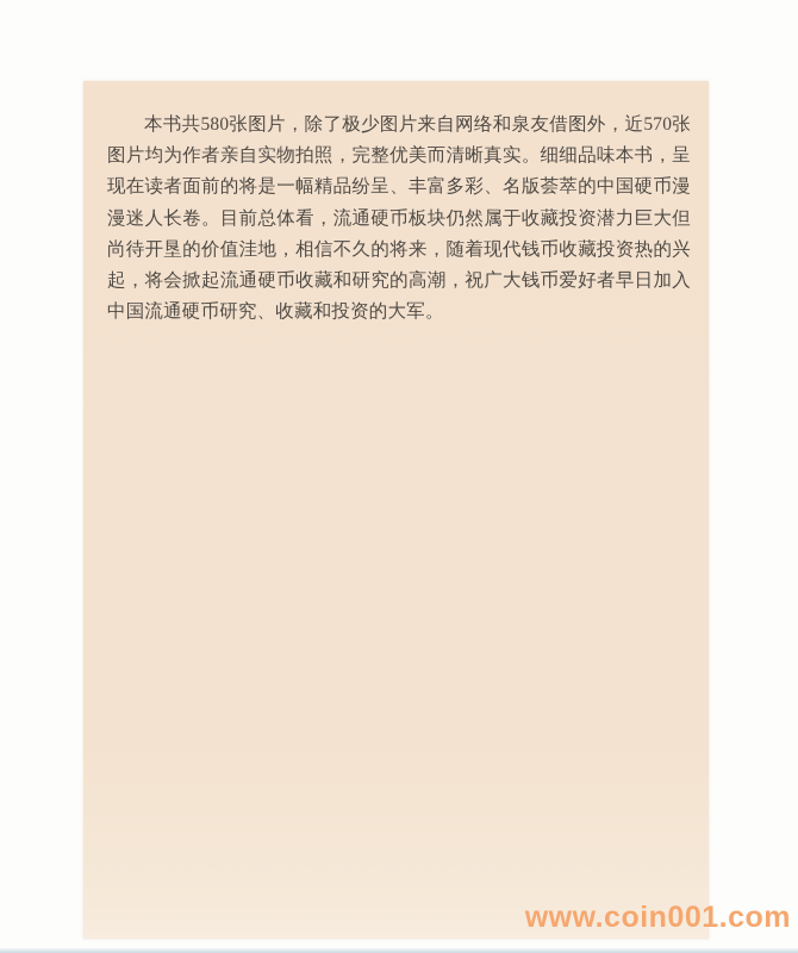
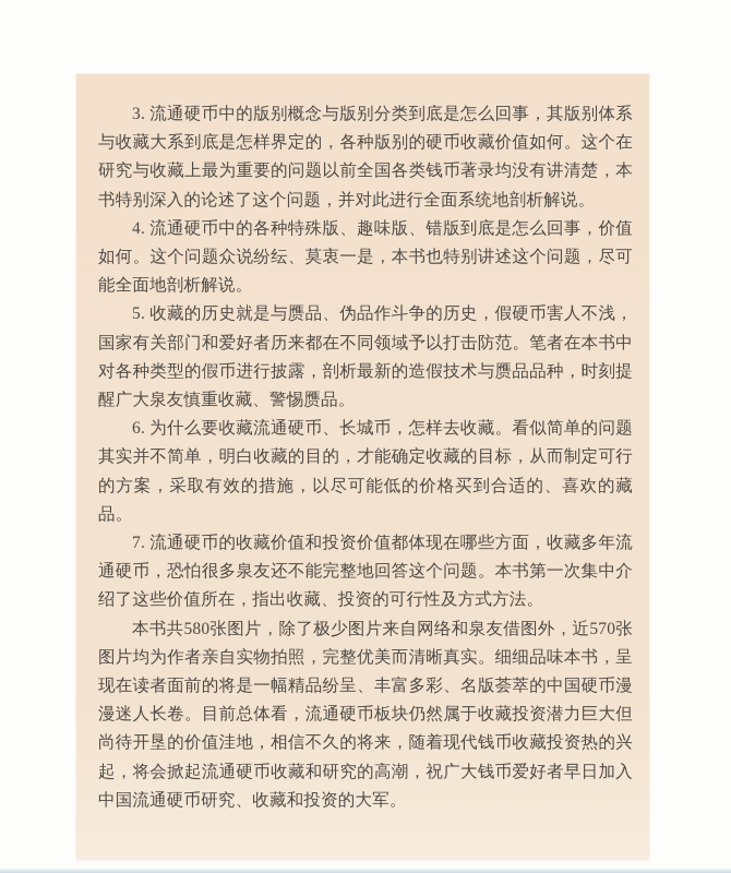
+ 3. 流通硬币中的版别概念与版别分类到底是怎么回事，其版别体系与收藏大系到底是怎样界定的，各种版别的硬币收藏价值如何。这个在研究与收藏上最为重要的问题以前全国各类钱币著录均没有讲清楚，本书特别深入的论述了这个问题，并对此进行全面系统地剖析解说。
+ 4. 流通硬币中的各种特殊版、趣味版、错版到底是怎么回事，价值如何。这个问题众说纷纭、莫衷一是，本书也特别讲述这个问题，尽可能全面地剖析解说。
+ 5. 收藏的历史就是与赝品、伪品作斗争的历史，假硬币害人不浅，国家有关部门和爱好者历来都在不同领域予以打击防范。笔者在本书中对各种类型的假币进行披露，剖析最新的造假技术与赝品品种，时刻提醒广大泉友慎重收藏、警惕赝品。
+ 6. 为什么要收藏流通硬币、长城币，怎样去收藏。看似简单的问题其实并不简单，明白收藏的目的，才能确定收藏的目标，从而制定可行的方案，采取有效的措施，以尽可能低的价格买到合适的、喜欢的藏品。
+ 7. 流通硬币的收藏价值和投资价值都体现在哪些方面，收藏多年流通硬币，恐怕很多泉友还不能完整地回答这个问题。本书第一次集中介绍了这些价值所在，指出收藏、投资的可行性及方式方法。
  本书共580张图片，除了极少图片来自网络和泉友借图外，近570张图片均为作者亲自实物拍照，完整优美而清晰真实。细细品味本书，呈现在读者面前的将是一幅精品纷呈、丰富多彩、名版荟萃的中国硬币漫漫迷人长卷。目前总体看，流通硬币板块仍然属于收藏投资潜力巨大但尚待开垦的价值洼地，相信不久的将来，随着现代钱币收藏投资热的兴起，将会掀起流通硬币收藏和研究的高潮，祝广大钱币爱好者早日加入中国流通硬币研究、收藏和投资的大军。
- www.coin001.com
